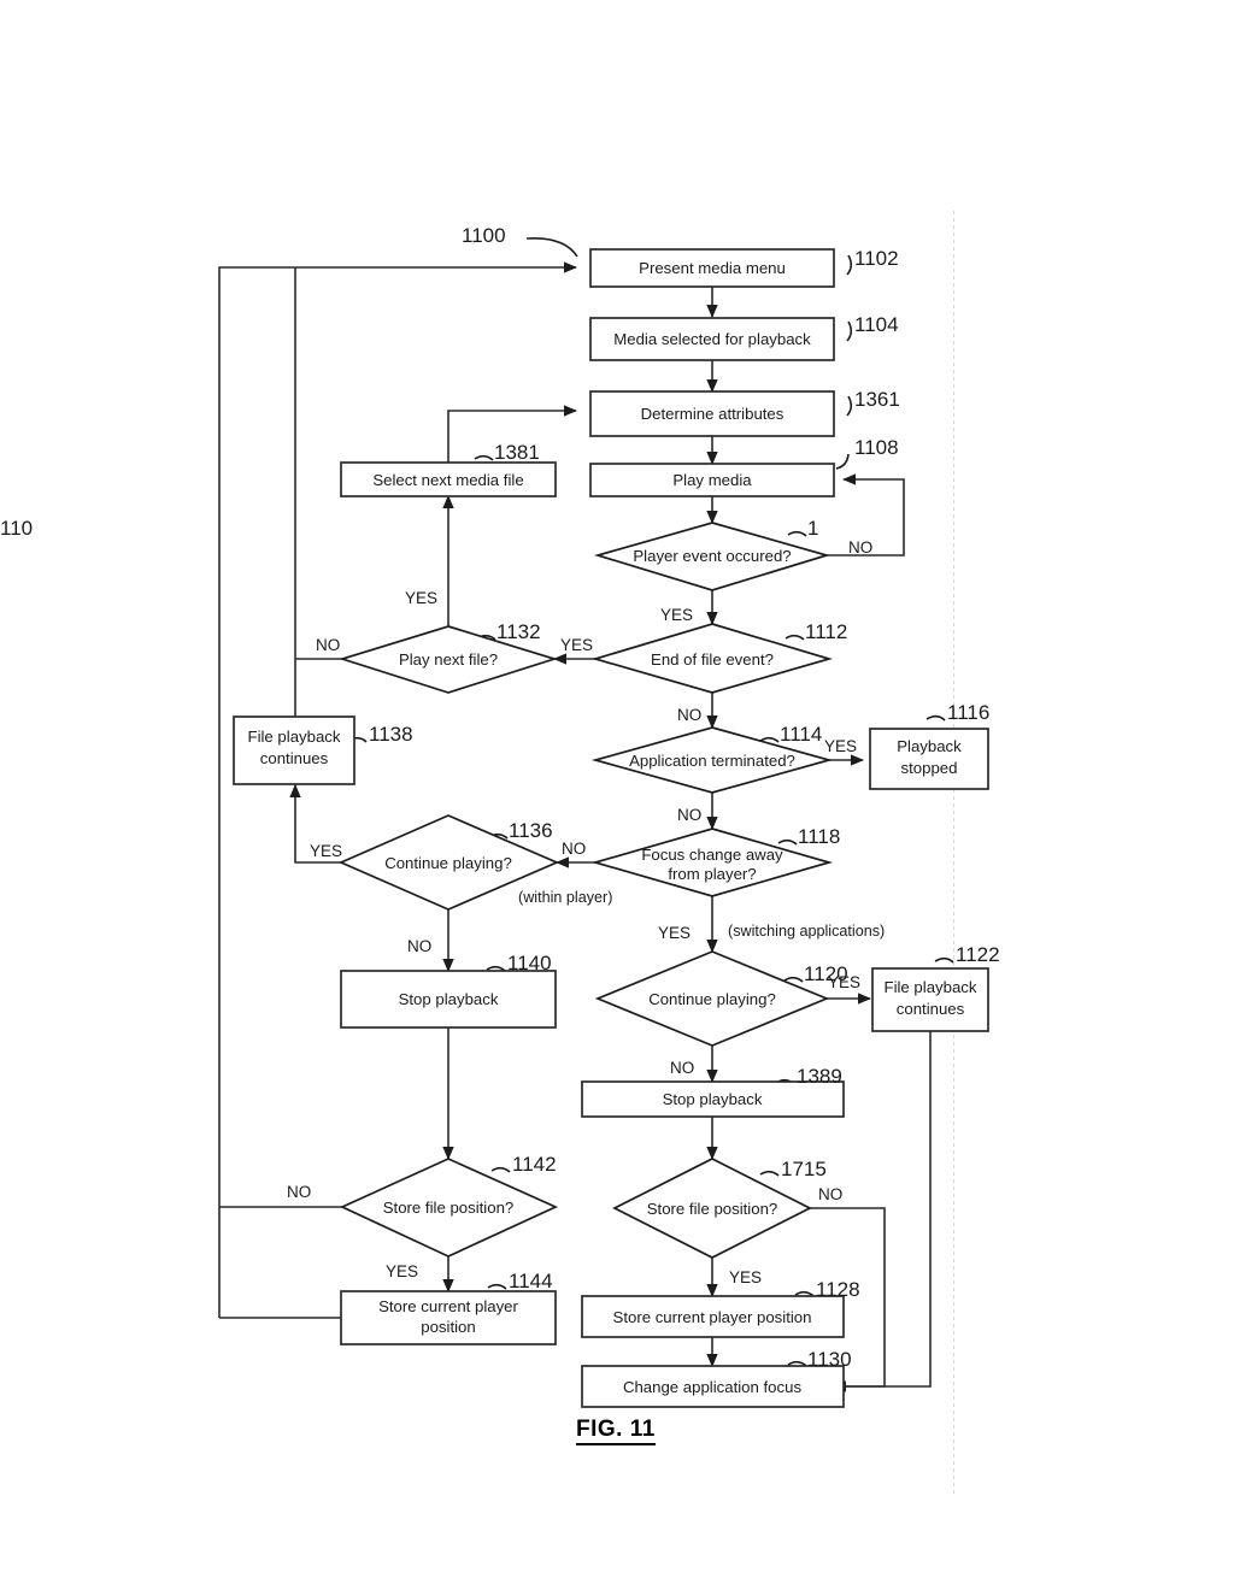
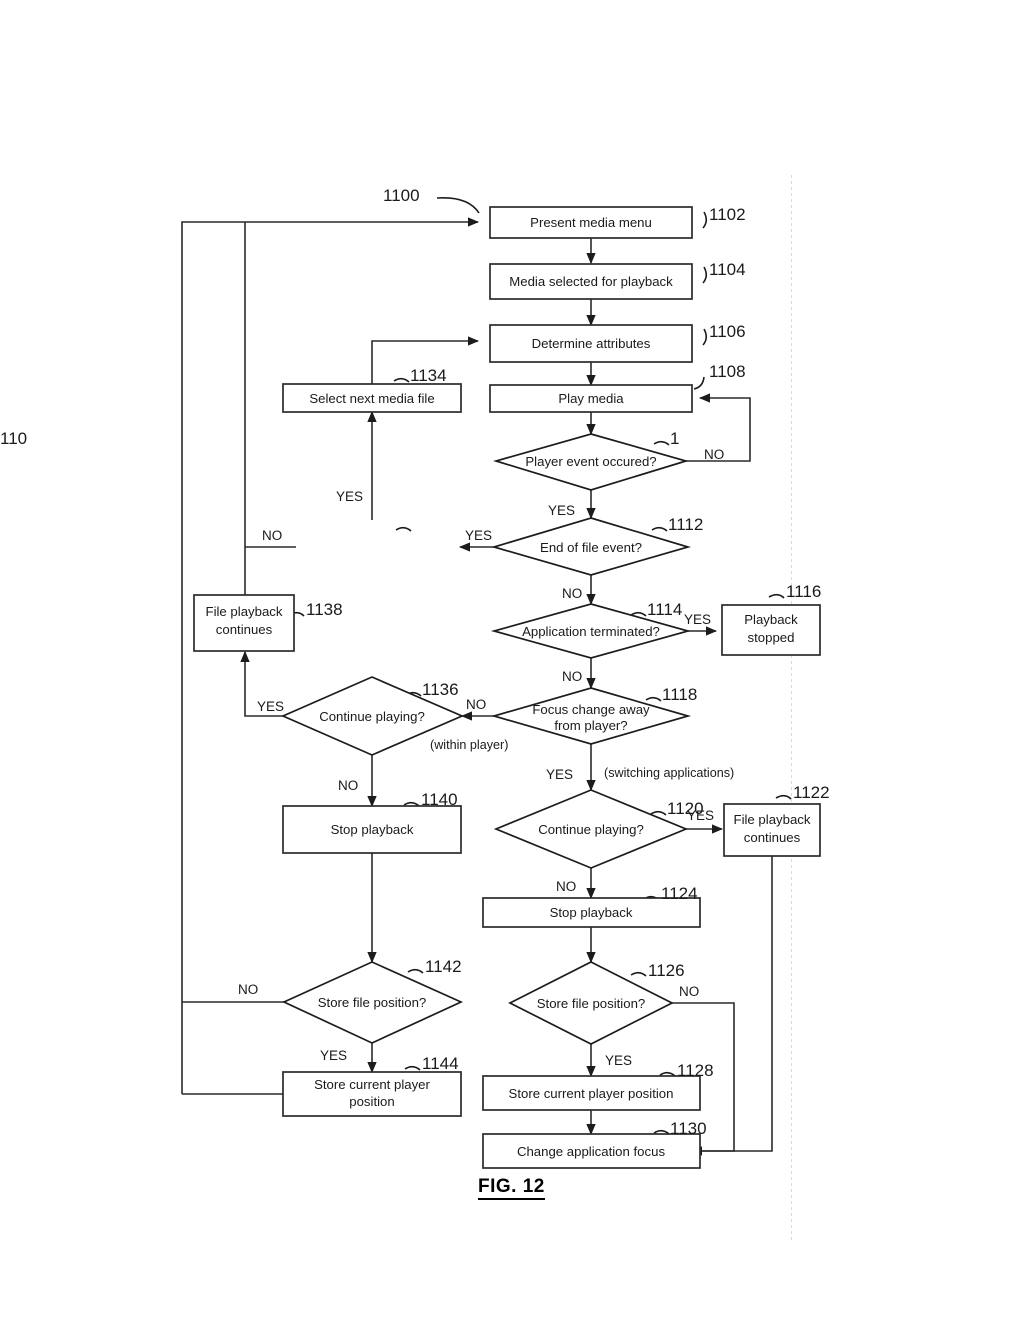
  1100
  Present media menu
  1102
  Media selected for playback
  1104
  Determine attributes
- 1361
+ 1106
  Play media
  1108
  Player event occured?
  1110
  End of file event?
  1112
  Application terminated?
  1114
  Playback
  stopped
  1116
  Focus change away
  from player?
  1118
  Continue playing?
  1120
  File playback
  continues
  1122
  Stop playback
- 1389
+ 1124
  Store file position?
- 1715
+ 1126
  Store current player position
  1128
  Change application focus
  1130
- Play next file?
- 1132
  Select next media file
- 1381
+ 1134
  Continue playing?
  1136
  File playback
  continues
  1138
  Stop playback
  1140
  Store file position?
  1142
  Store current player
  position
  1144
  NO
  YES
  YES
  NO
  YES
  NO
  NO
  (within player)
  YES
  (switching applications)
  YES
  NO
  NO
  YES
  YES
  NO
  YES
  NO
  NO
  YES
- FIG. 11
+ FIG. 12
